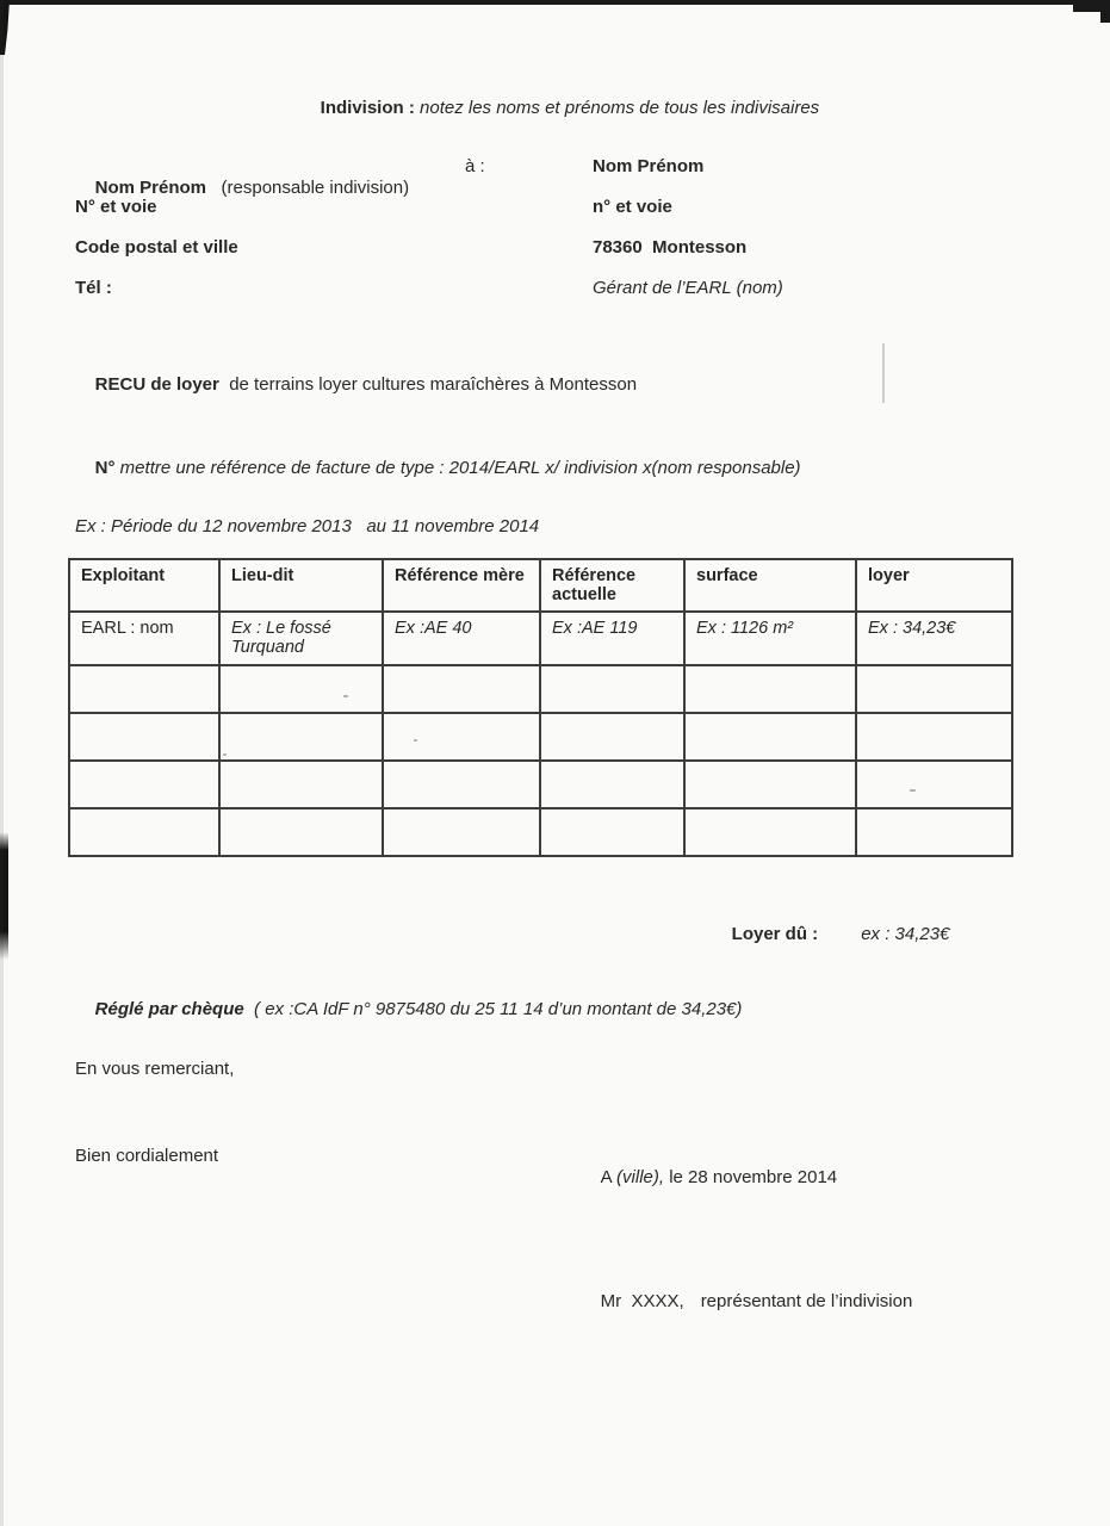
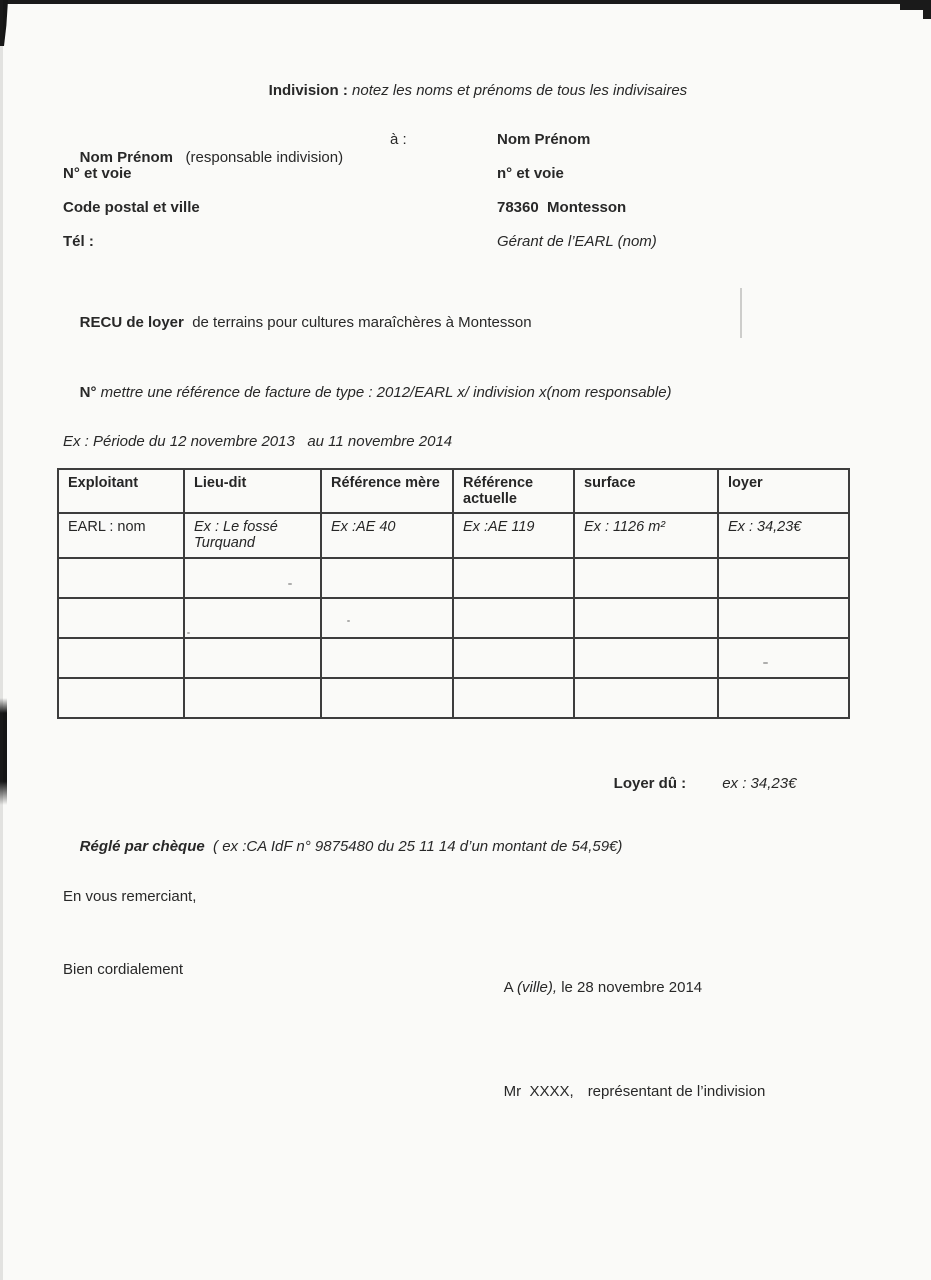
  Indivision : notez les noms et prénoms de tous les indivisaires
  Nom Prénom (responsable indivision)
  N° et voie
  Code postal et ville
  Tél :
  à :
  Nom Prénom
  n° et voie
  78360 Montesson
  Gérant de l’EARL (nom)
- RECU de loyer de terrains loyer cultures maraîchères à Montesson
+ RECU de loyer de terrains pour cultures maraîchères à Montesson
- N° mettre une référence de facture de type : 2014/EARL x/ indivision x(nom responsable)
+ N° mettre une référence de facture de type : 2012/EARL x/ indivision x(nom responsable)
  Ex : Période du 12 novembre 2013 au 11 novembre 2014
  Exploitant	Lieu-dit	Référence mère	Référence actuelle	surface	loyer
  EARL : nom	Ex : Le fossé Turquand	Ex :AE 40	Ex :AE 119	Ex : 1126 m²	Ex : 34,23€
  Loyer dû : ex : 34,23€
- Réglé par chèque ( ex :CA IdF n° 9875480 du 25 11 14 d’un montant de 34,23€)
+ Réglé par chèque ( ex :CA IdF n° 9875480 du 25 11 14 d’un montant de 54,59€)
  En vous remerciant,
  Bien cordialement
  A (ville), le 28 novembre 2014
  Mr XXXX, représentant de l’indivision
